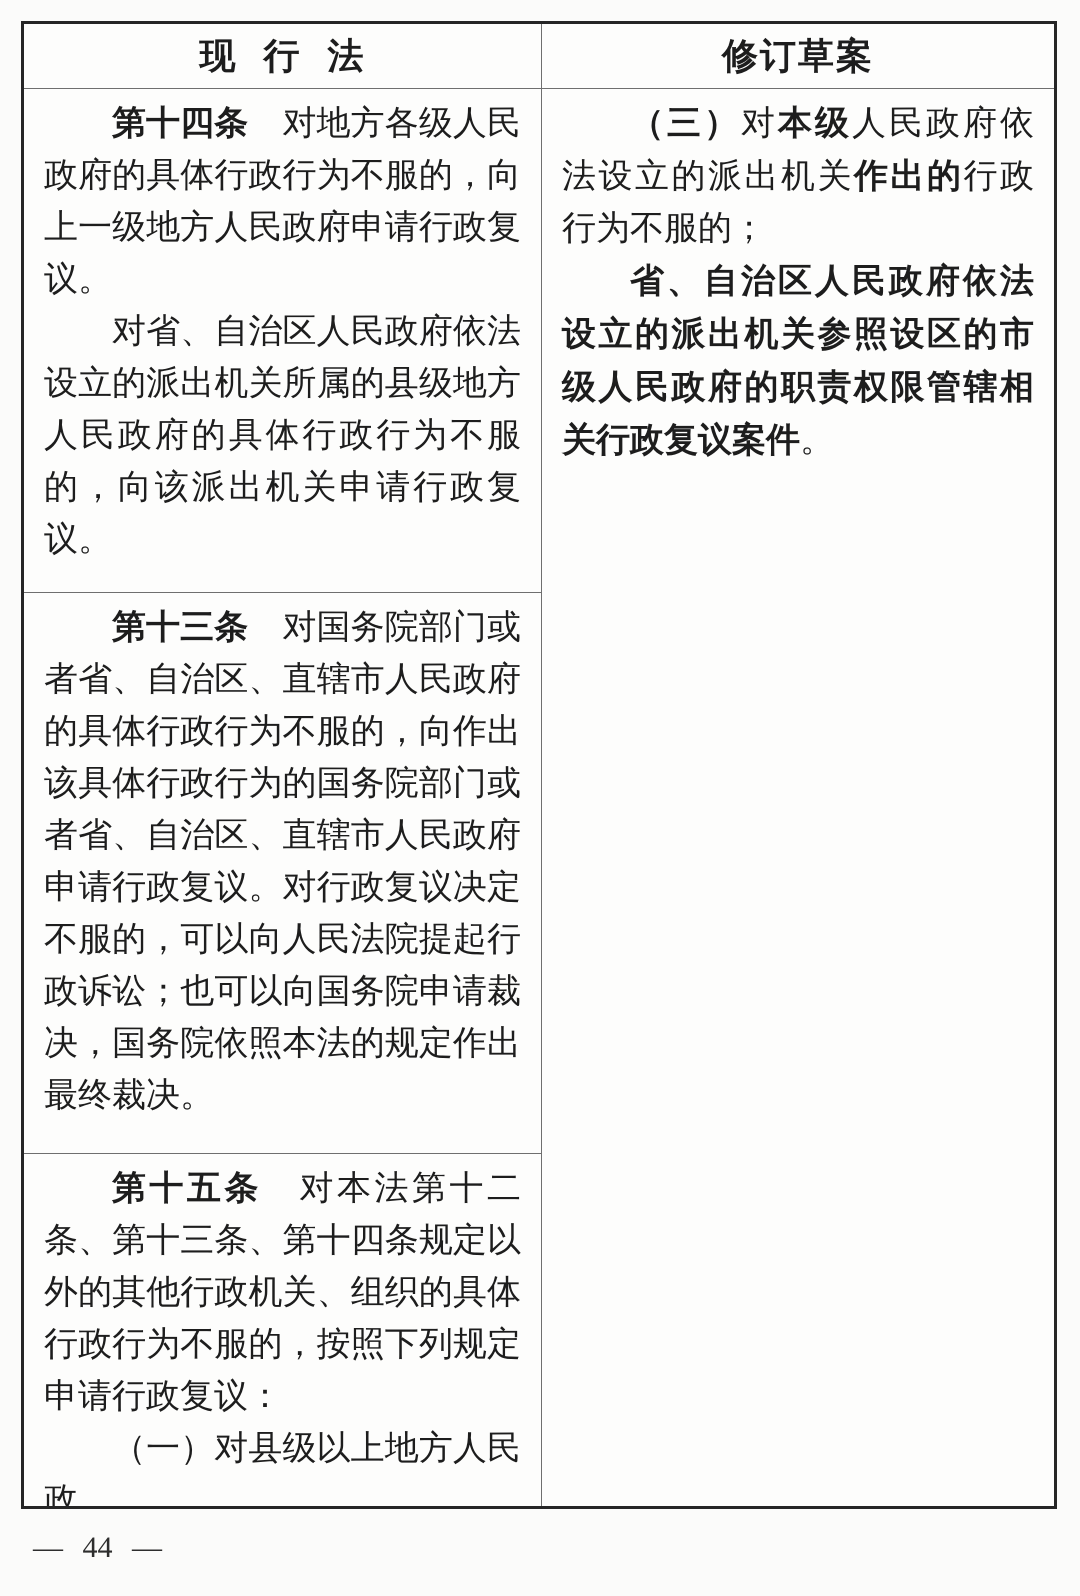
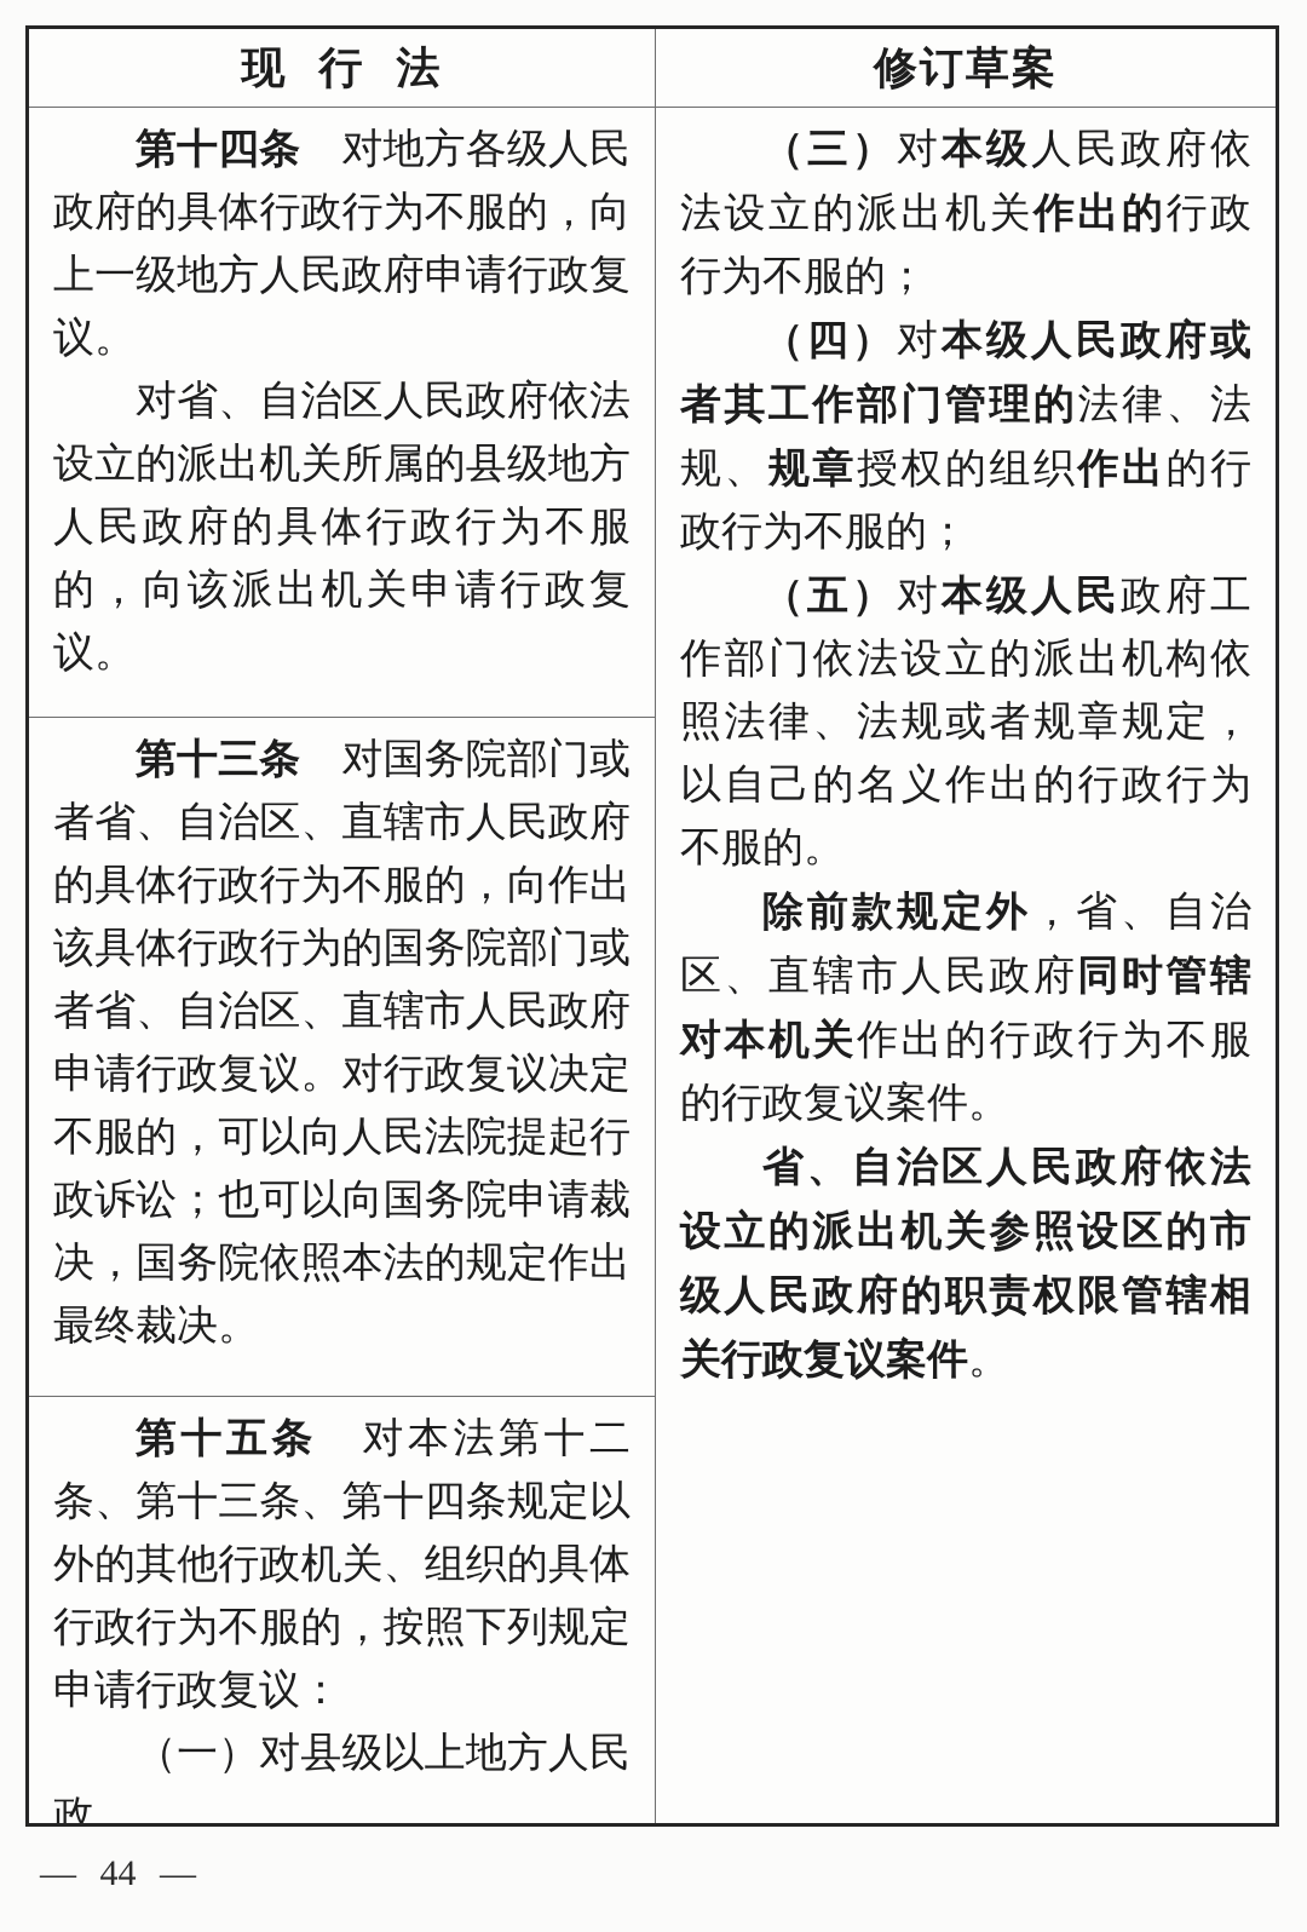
  现 行 法
  第十四条 对地方各级人民政府的具体行政行为不服的，向上一级地方人民政府申请行政复议。
  对省、自治区人民政府依法设立的派出机关所属的县级地方人民政府的具体行政行为不服的，向该派出机关申请行政复议。
  第十三条 对国务院部门或者省、自治区、直辖市人民政府的具体行政行为不服的，向作出该具体行政行为的国务院部门或者省、自治区、直辖市人民政府申请行政复议。对行政复议决定不服的，可以向人民法院提起行政诉讼；也可以向国务院申请裁决，国务院依照本法的规定作出最终裁决。
  第十五条 对本法第十二条、第十三条、第十四条规定以外的其他行政机关、组织的具体行政行为不服的，按照下列规定申请行政复议：
  （一）对县级以上地方人民政
  修订草案
  （三）对本级人民政府依法设立的派出机关作出的行政行为不服的；
+ （四）对本级人民政府或者其工作部门管理的法律、法规、规章授权的组织作出的行政行为不服的；
+ （五）对本级人民政府工作部门依法设立的派出机构依照法律、法规或者规章规定，以自己的名义作出的行政行为不服的。
+ 除前款规定外，省、自治区、直辖市人民政府同时管辖对本机关作出的行政行为不服的行政复议案件。
  省、自治区人民政府依法设立的派出机关参照设区的市级人民政府的职责权限管辖相关行政复议案件。
  — 44 —
